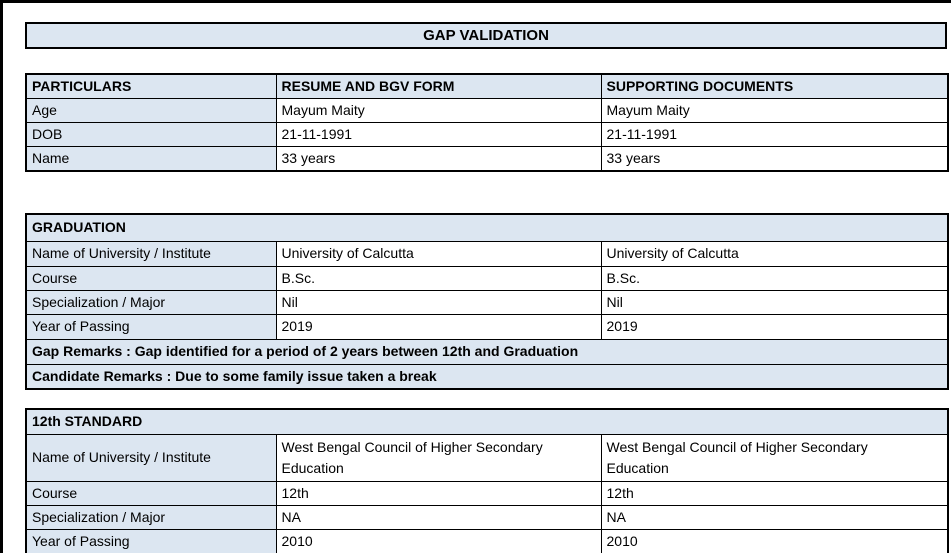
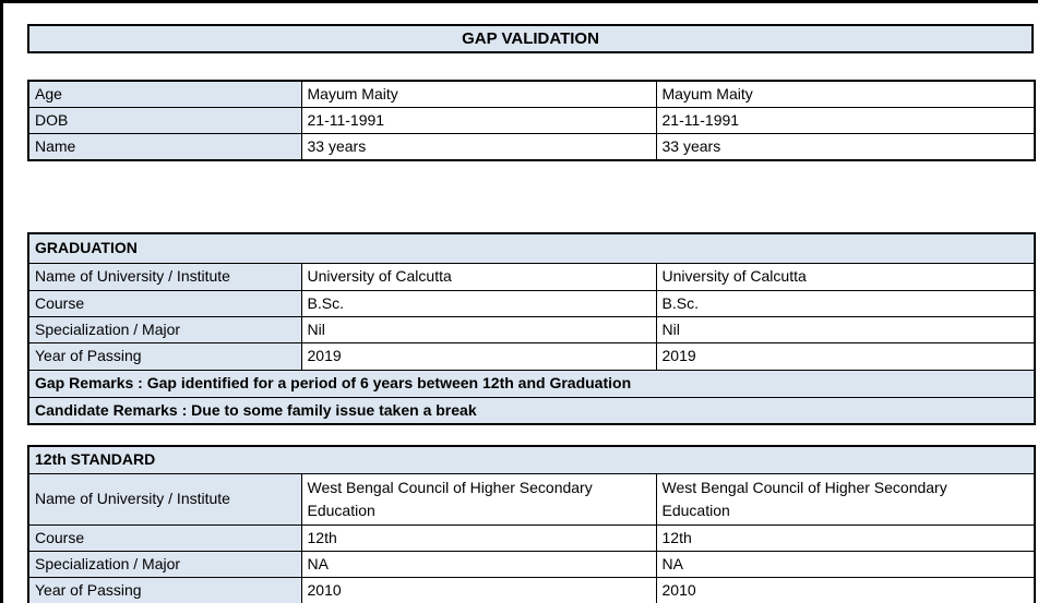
  GAP VALIDATION
- PARTICULARS	RESUME AND BGV FORM	SUPPORTING DOCUMENTS
  Age	Mayum Maity	Mayum Maity
  DOB	21-11-1991	21-11-1991
  Name	33 years	33 years
  GRADUATION
  Name of University / Institute	University of Calcutta	University of Calcutta
  Course	B.Sc.	B.Sc.
  Specialization / Major	Nil	Nil
  Year of Passing	2019	2019
- Gap Remarks : Gap identified for a period of 2 years between 12th and Graduation
+ Gap Remarks : Gap identified for a period of 6 years between 12th and Graduation
  Candidate Remarks : Due to some family issue taken a break
  12th STANDARD
  Name of University / Institute	West Bengal Council of Higher Secondary Education	West Bengal Council of Higher Secondary Education
  Course	12th	12th
  Specialization / Major	NA	NA
  Year of Passing	2010	2010
